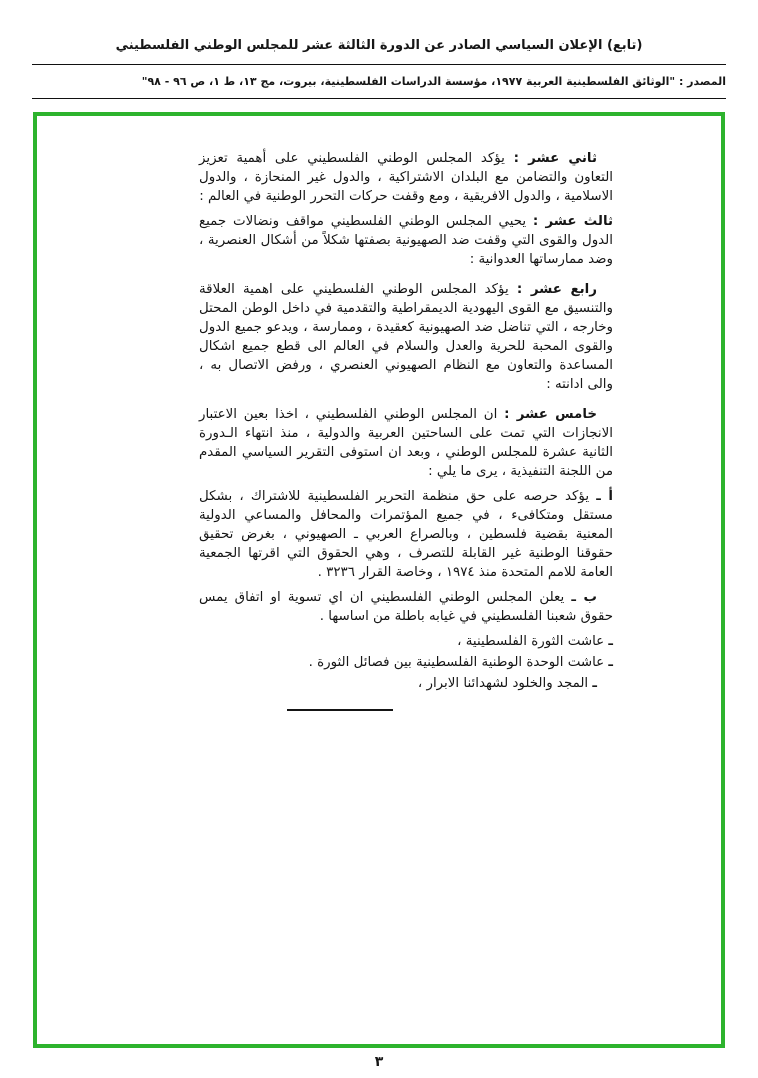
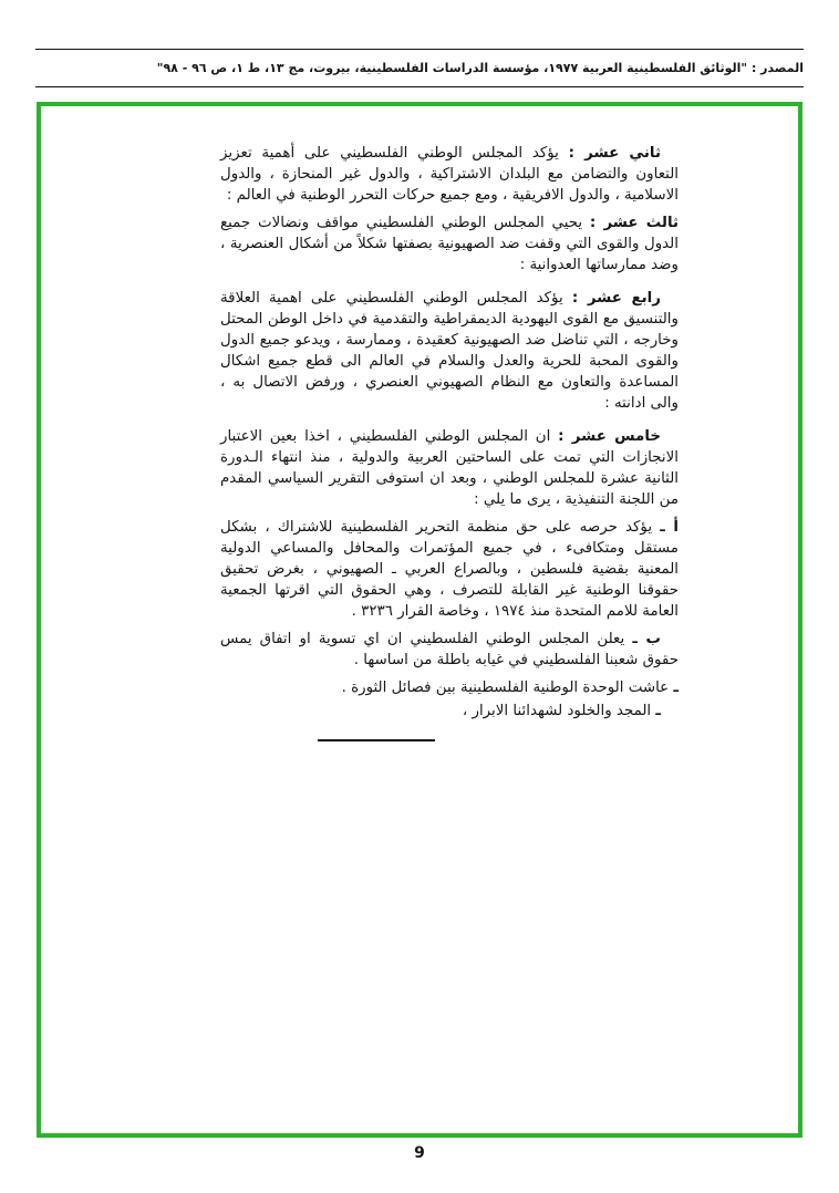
- (تابع) الإعلان السياسي الصادر عن الدورة الثالثة عشر للمجلس الوطني الفلسطيني
  المصدر : "الوثائق الفلسطينية العربية ١٩٧٧، مؤسسة الدراسات الفلسطينية، بيروت، مج ١٣، ط ١، ص ٩٦ - ٩٨"
- ثاني عشر : يؤكد المجلس الوطني الفلسطيني على أهمية تعزيز التعاون والتضامن مع البلدان الاشتراكية ، والدول غير المنحازة ، والدول الاسلامية ، والدول الافريقية ، ومع وقفت حركات التحرر الوطنية في العالم :
+ ثاني عشر : يؤكد المجلس الوطني الفلسطيني على أهمية تعزيز التعاون والتضامن مع البلدان الاشتراكية ، والدول غير المنحازة ، والدول الاسلامية ، والدول الافريقية ، ومع جميع حركات التحرر الوطنية في العالم :
  ثالث عشر : يحيي المجلس الوطني الفلسطيني مواقف ونضالات جميع الدول والقوى التي وقفت ضد الصهيونية بصفتها شكلاً من أشكال العنصرية ، وضد ممارساتها العدوانية :
  رابع عشر : يؤكد المجلس الوطني الفلسطيني على اهمية العلاقة والتنسيق مع القوى اليهودية الديمقراطية والتقدمية في داخل الوطن المحتل وخارجه ، التي تناضل ضد الصهيونية كعقيدة ، وممارسة ، ويدعو جميع الدول والقوى المحبة للحرية والعدل والسلام في العالم الى قطع جميع اشكال المساعدة والتعاون مع النظام الصهيوني العنصري ، ورفض الاتصال به ، والى ادانته :
  خامس عشر : ان المجلس الوطني الفلسطيني ، اخذا بعين الاعتبار الانجازات التي تمت على الساحتين العربية والدولية ، منذ انتهاء الـدورة الثانية عشرة للمجلس الوطني ، وبعد ان استوفى التقرير السياسي المقدم من اللجنة التنفيذية ، يرى ما يلي :
  أ ـ يؤكد حرصه على حق منظمة التحرير الفلسطينية للاشتراك ، بشكل مستقل ومتكافىء ، في جميع المؤتمرات والمحافل والمساعي الدولية المعنية بقضية فلسطين ، وبالصراع العربي ـ الصهيوني ، بغرض تحقيق حقوقنا الوطنية غير القابلة للتصرف ، وهي الحقوق التي اقرتها الجمعية العامة للامم المتحدة منذ ١٩٧٤ ، وخاصة القرار ٣٢٣٦ .
  ب ـ يعلن المجلس الوطني الفلسطيني ان اي تسوية او اتفاق يمس حقوق شعبنا الفلسطيني في غيابه باطلة من اساسها .
- ـ عاشت الثورة الفلسطينية ،
  ـ عاشت الوحدة الوطنية الفلسطينية بين فصائل الثورة .
  ـ المجد والخلود لشهدائنا الابرار ،
- ٣
+ 9
